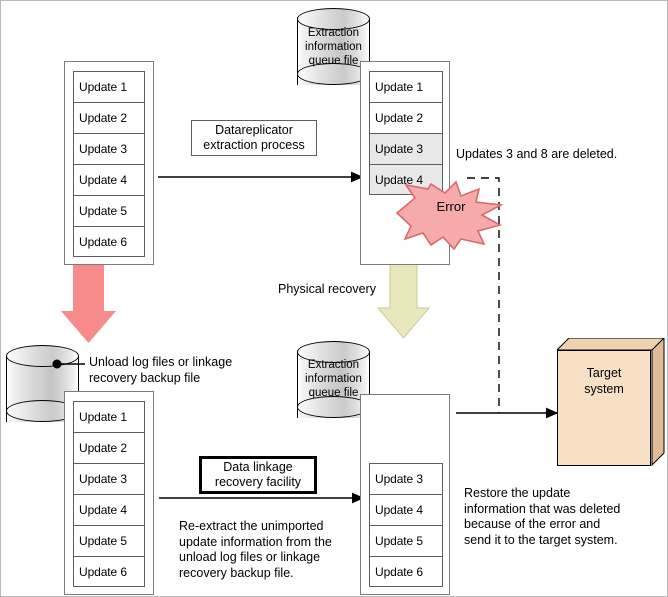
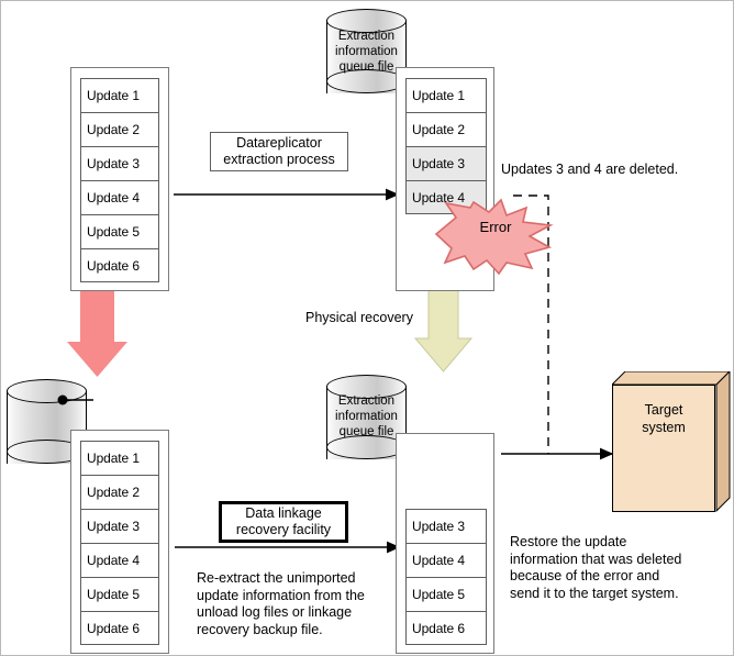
  Update 1
  Update 2
  Update 3
  Update 4
  Update 5
  Update 6
  Datareplicator
  extraction process
  Extraction
  information
  queue file
  Update 1
  Update 2
  Update 3
  Update 4
  Error
- Updates 3 and 8 are deleted.
+ Updates 3 and 4 are deleted.
  Physical recovery
- Unload log files or linkage
- recovery backup file
  Update 1
  Update 2
  Update 3
  Update 4
  Update 5
  Update 6
  Data linkage
  recovery facility
  Re-extract the unimported
  update information from the
  unload log files or linkage
  recovery backup file.
  Extraction
  information
  queue file
  Update 3
  Update 4
  Update 5
  Update 6
  Target
  system
  Restore the update
  information that was deleted
  because of the error and
  send it to the target system.
